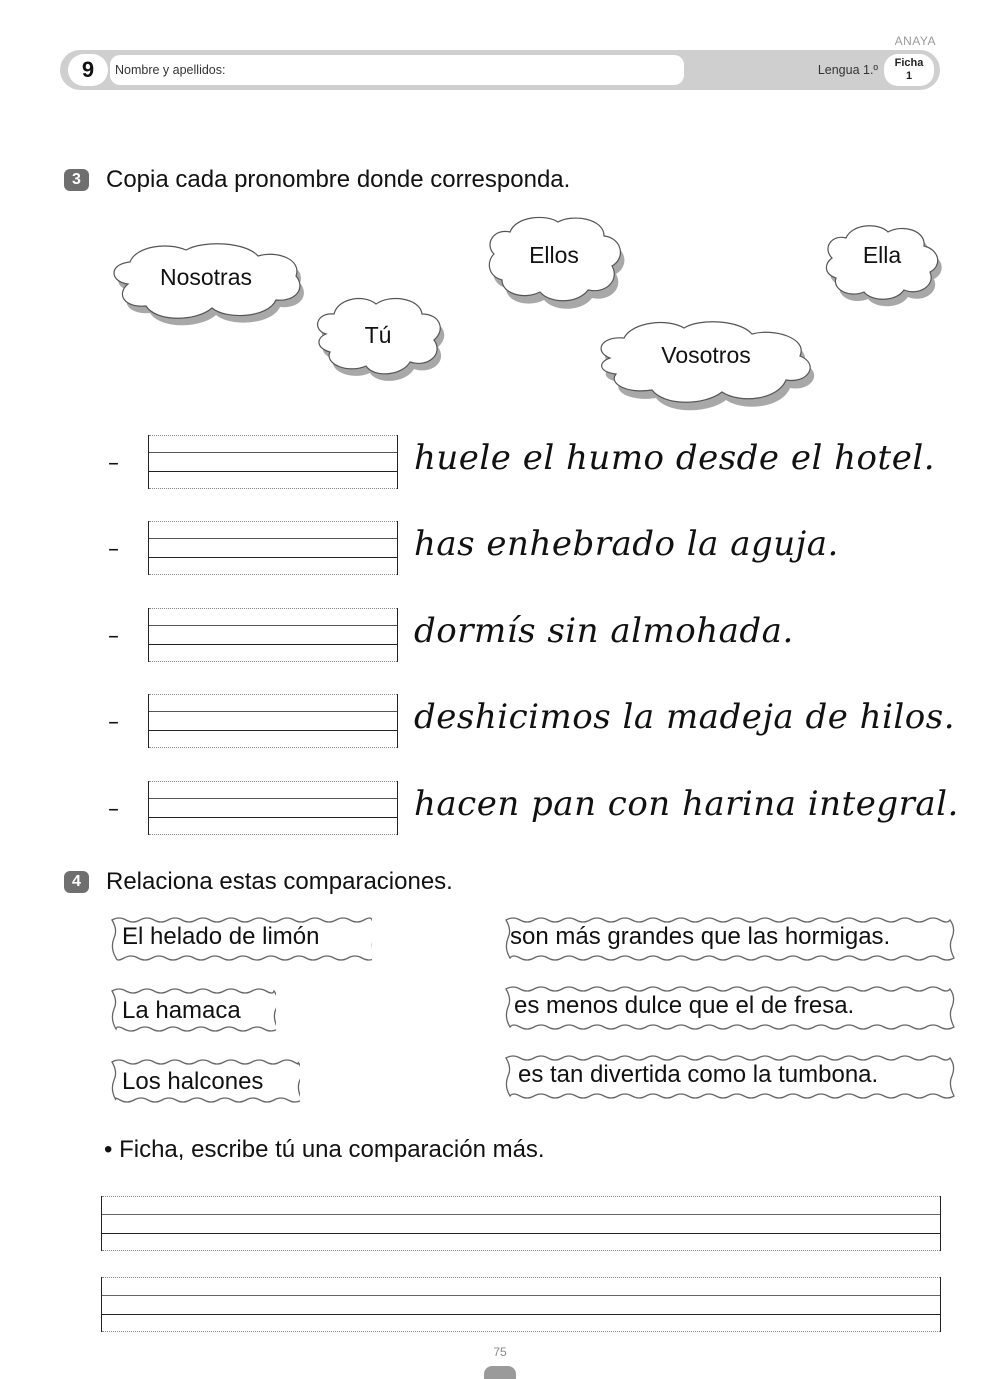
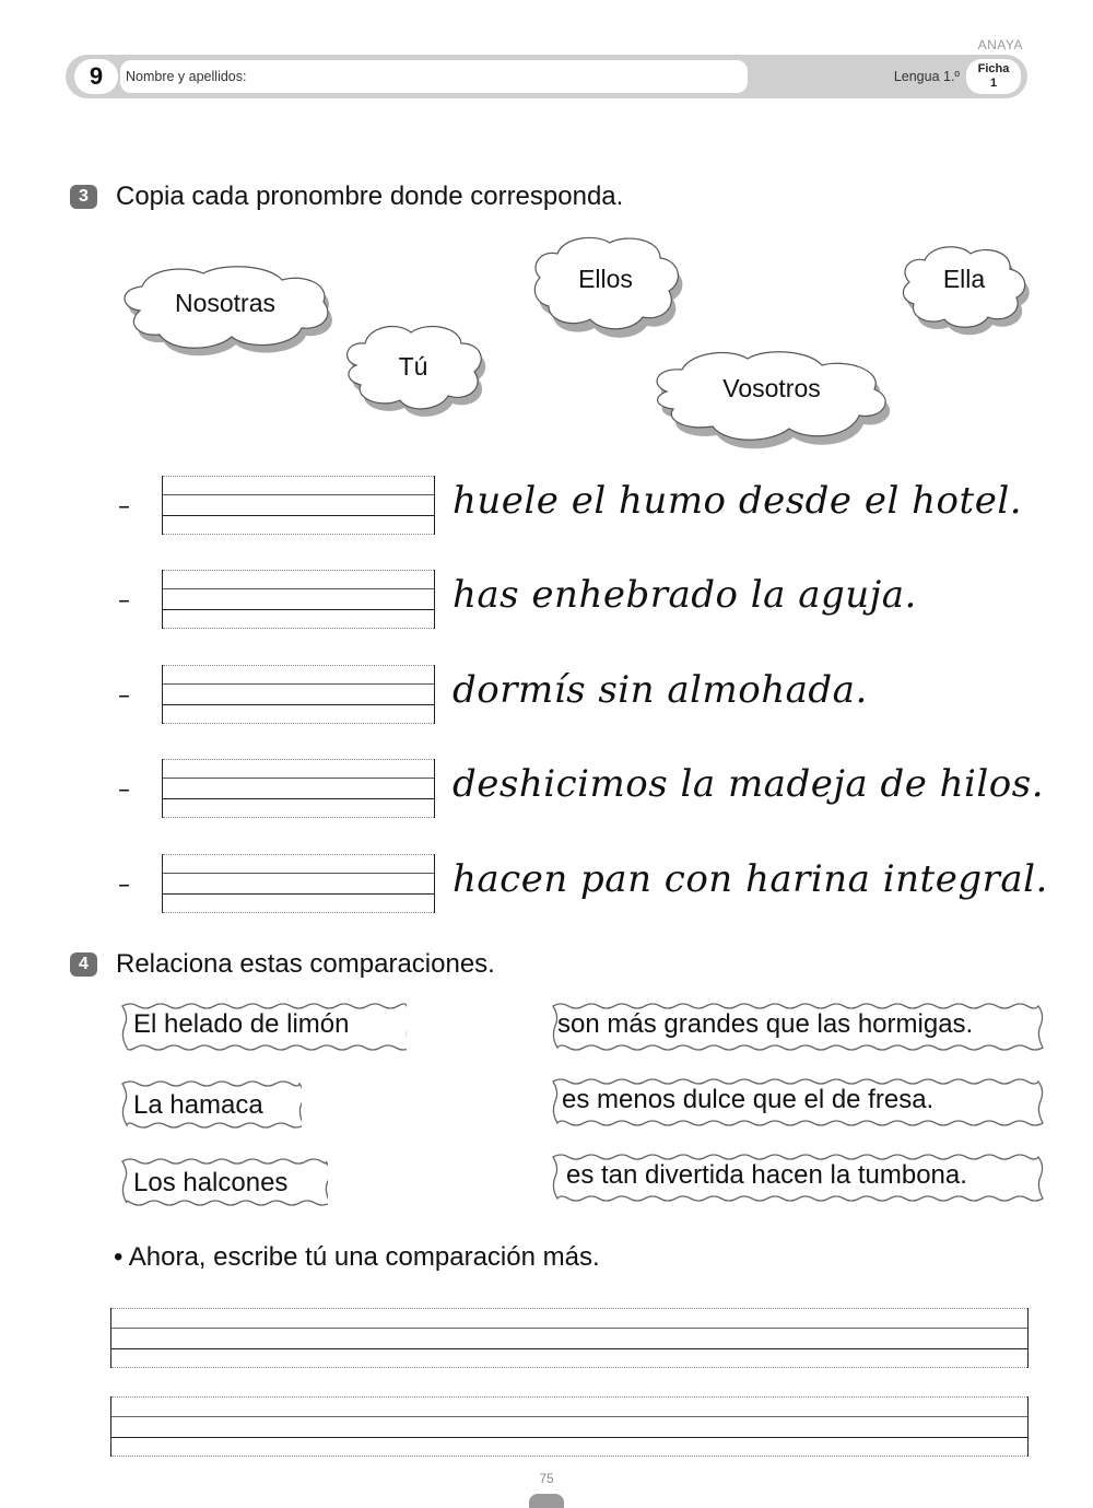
  ANAYA
  9
  Nombre y apellidos:
  Lengua 1.º
  Ficha
  1
  3
  Copia cada pronombre donde corresponda.
  Nosotras
  Tú
  Ellos
  Vosotros
  Ella
  –
  huele el humo desde el hotel.
  –
  has enhebrado la aguja.
  –
  dormís sin almohada.
  –
  deshicimos la madeja de hilos.
  –
  hacen pan con harina integral.
  4
  Relaciona estas comparaciones.
  El helado de limón
  La hamaca
  Los halcones
  son más grandes que las hormigas.
  es menos dulce que el de fresa.
- es tan divertida como la tumbona.
+ es tan divertida hacen la tumbona.
- • Ficha, escribe tú una comparación más.
+ • Ahora, escribe tú una comparación más.
  75
